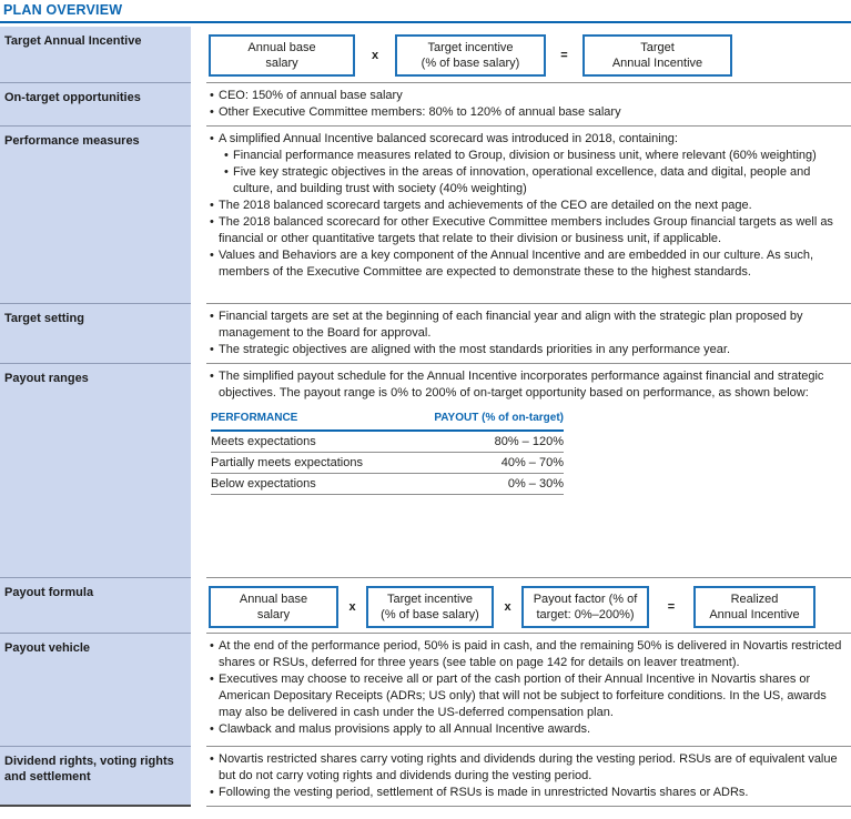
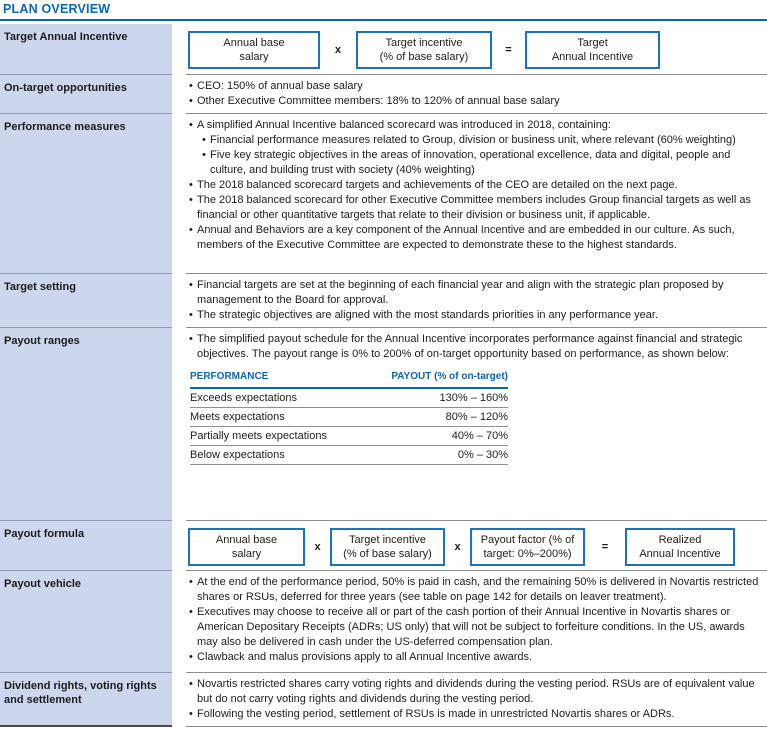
  PLAN OVERVIEW
  Target Annual Incentive
  Annual base
  salary
  x
  Target incentive
  (% of base salary)
  =
  Target
  Annual Incentive
  On-target opportunities
  CEO: 150% of annual base salary
- Other Executive Committee members: 80% to 120% of annual base salary
+ Other Executive Committee members: 18% to 120% of annual base salary
  Performance measures
  A simplified Annual Incentive balanced scorecard was introduced in 2018, containing:
  Financial performance measures related to Group, division or business unit, where relevant (60% weighting)
  Five key strategic objectives in the areas of innovation, operational excellence, data and digital, people and culture, and building trust with society (40% weighting)
  The 2018 balanced scorecard targets and achievements of the CEO are detailed on the next page.
  The 2018 balanced scorecard for other Executive Committee members includes Group financial targets as well as financial or other quantitative targets that relate to their division or business unit, if applicable.
- Values and Behaviors are a key component of the Annual Incentive and are embedded in our culture. As such, members of the Executive Committee are expected to demonstrate these to the highest standards.
+ Annual and Behaviors are a key component of the Annual Incentive and are embedded in our culture. As such, members of the Executive Committee are expected to demonstrate these to the highest standards.
  Target setting
  Financial targets are set at the beginning of each financial year and align with the strategic plan proposed by management to the Board for approval.
  The strategic objectives are aligned with the most standards priorities in any performance year.
  Payout ranges
  The simplified payout schedule for the Annual Incentive incorporates performance against financial and strategic objectives. The payout range is 0% to 200% of on-target opportunity based on performance, as shown below:
  PERFORMANCE
  PAYOUT (% of on-target)
+ Exceeds expectations
+ 130% – 160%
  Meets expectations
  80% – 120%
  Partially meets expectations
  40% – 70%
  Below expectations
  0% – 30%
  Payout formula
  Annual base
  salary
  x
  Target incentive
  (% of base salary)
  x
  Payout factor (% of
  target: 0%–200%)
  =
  Realized
  Annual Incentive
  Payout vehicle
  At the end of the performance period, 50% is paid in cash, and the remaining 50% is delivered in Novartis restricted shares or RSUs, deferred for three years (see table on page 142 for details on leaver treatment).
  Executives may choose to receive all or part of the cash portion of their Annual Incentive in Novartis shares or American Depositary Receipts (ADRs; US only) that will not be subject to forfeiture conditions. In the US, awards may also be delivered in cash under the US-deferred compensation plan.
  Clawback and malus provisions apply to all Annual Incentive awards.
  Dividend rights, voting rights and settlement
  Novartis restricted shares carry voting rights and dividends during the vesting period. RSUs are of equivalent value but do not carry voting rights and dividends during the vesting period.
  Following the vesting period, settlement of RSUs is made in unrestricted Novartis shares or ADRs.
